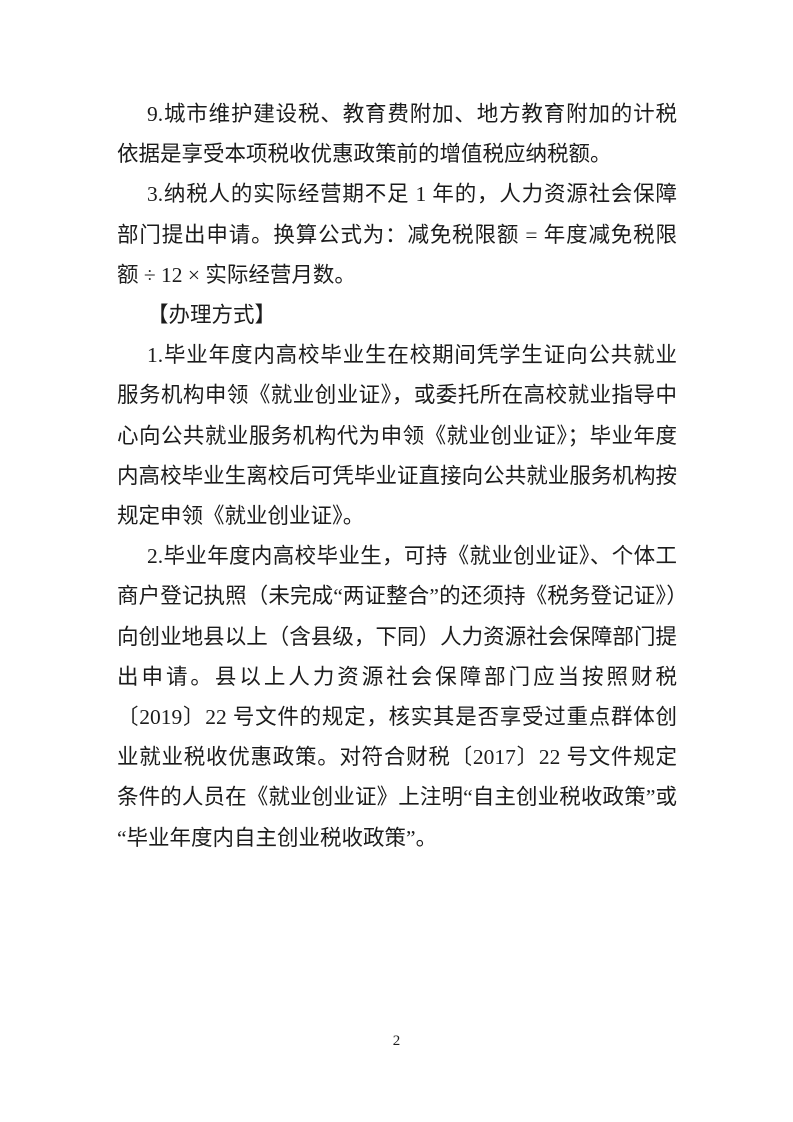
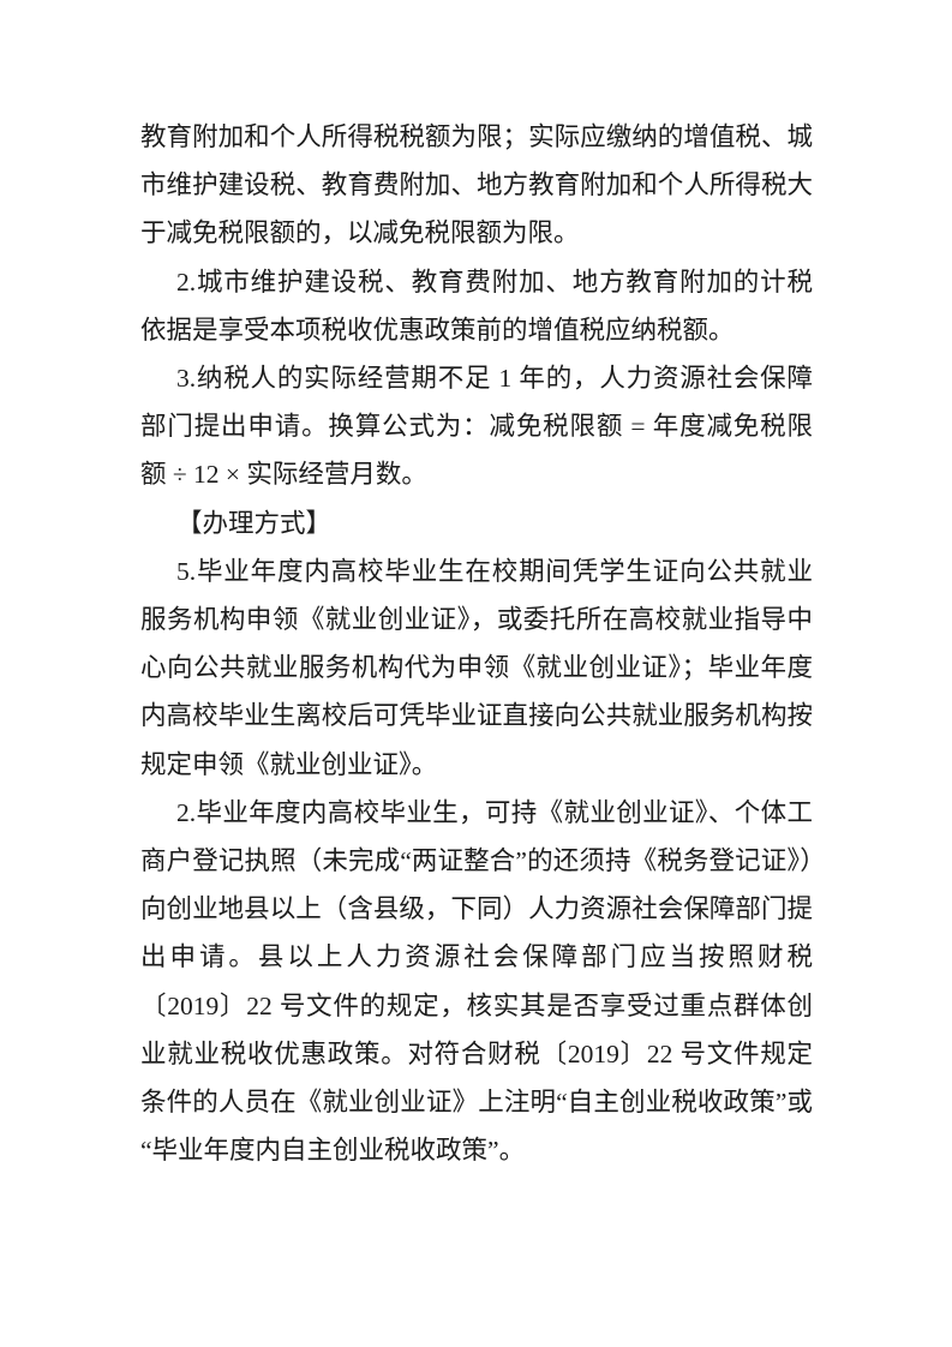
+ 教育附加和个人所得税税额为限；实际应缴纳的增值税、城市维护建设税、教育费附加、地方教育附加和个人所得税大于减免税限额的，以减免税限额为限。
- 9.城市维护建设税、教育费附加、地方教育附加的计税依据是享受本项税收优惠政策前的增值税应纳税额。
+ 2.城市维护建设税、教育费附加、地方教育附加的计税依据是享受本项税收优惠政策前的增值税应纳税额。
  3.纳税人的实际经营期不足 1 年的，人力资源社会保障部门提出申请。换算公式为：减免税限额 = 年度减免税限额 ÷ 12 × 实际经营月数。
  【办理方式】
- 1.毕业年度内高校毕业生在校期间凭学生证向公共就业服务机构申领《就业创业证》，或委托所在高校就业指导中心向公共就业服务机构代为申领《就业创业证》；毕业年度内高校毕业生离校后可凭毕业证直接向公共就业服务机构按规定申领《就业创业证》。
+ 5.毕业年度内高校毕业生在校期间凭学生证向公共就业服务机构申领《就业创业证》，或委托所在高校就业指导中心向公共就业服务机构代为申领《就业创业证》；毕业年度内高校毕业生离校后可凭毕业证直接向公共就业服务机构按规定申领《就业创业证》。
- 2.毕业年度内高校毕业生，可持《就业创业证》、个体工商户登记执照（未完成“两证整合”的还须持《税务登记证》）向创业地县以上（含县级，下同）人力资源社会保障部门提出申请。县以上人力资源社会保障部门应当按照财税〔2019〕22 号文件的规定，核实其是否享受过重点群体创业就业税收优惠政策。对符合财税〔2017〕22 号文件规定条件的人员在《就业创业证》上注明“自主创业税收政策”或“毕业年度内自主创业税收政策”。
+ 2.毕业年度内高校毕业生，可持《就业创业证》、个体工商户登记执照（未完成“两证整合”的还须持《税务登记证》）向创业地县以上（含县级，下同）人力资源社会保障部门提出申请。县以上人力资源社会保障部门应当按照财税〔2019〕22 号文件的规定，核实其是否享受过重点群体创业就业税收优惠政策。对符合财税〔2019〕22 号文件规定条件的人员在《就业创业证》上注明“自主创业税收政策”或“毕业年度内自主创业税收政策”。
- 2
